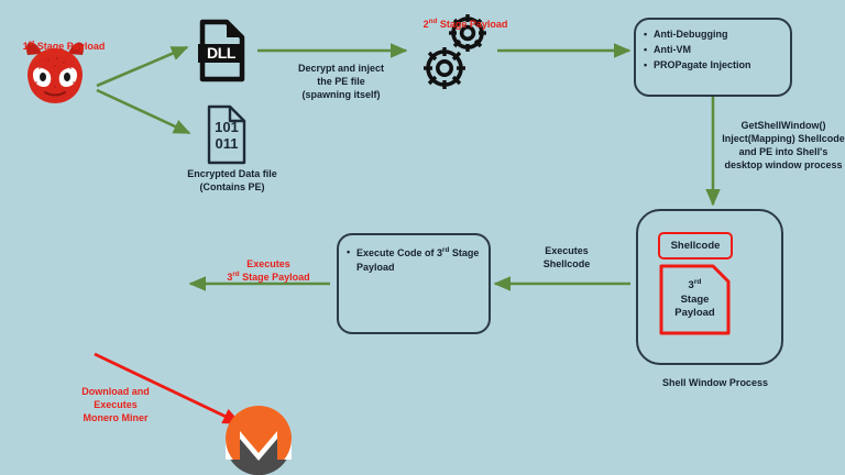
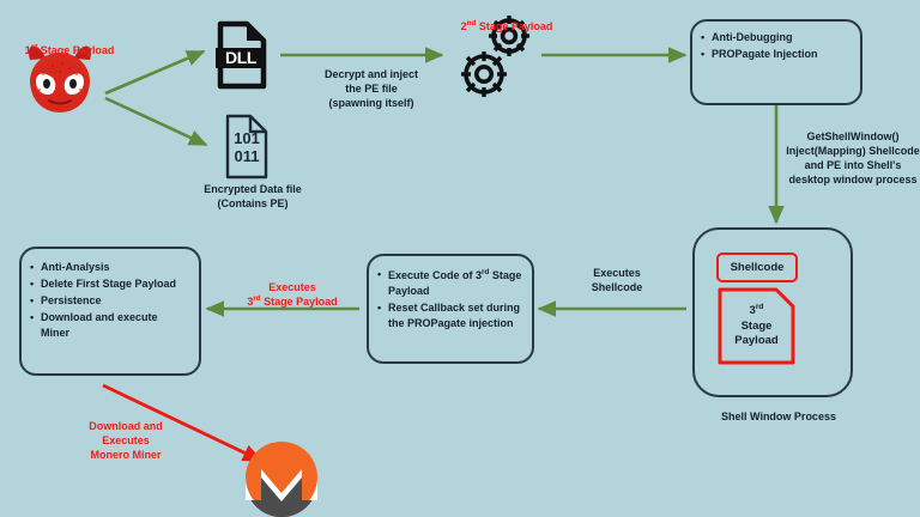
  1 Stage Payload
  2 Stage Payload
  Decrypt and inject
  the PE file
  (spawning itself)
  Encrypted Data file
  (Contains PE)
  GetShellWindow()
  Inject(Mapping) Shellcode
  and PE into Shell's
  desktop window process
  Executes
  Shellcode
  Executes
  3 Stage Payload
  Shell Window Process
  Download and
  Executes
  Monero Miner
  DLL
  101
  011
  Anti-Debugging
- Anti-VM
  PROPagate Injection
  Shellcode
  Stage
  Payload
  Execute Code of 3 Stage Payload
+ Reset Callback set during the PROPagate injection
+ Anti-Analysis
+ Delete First Stage Payload
+ Persistence
+ Download and execute Miner
